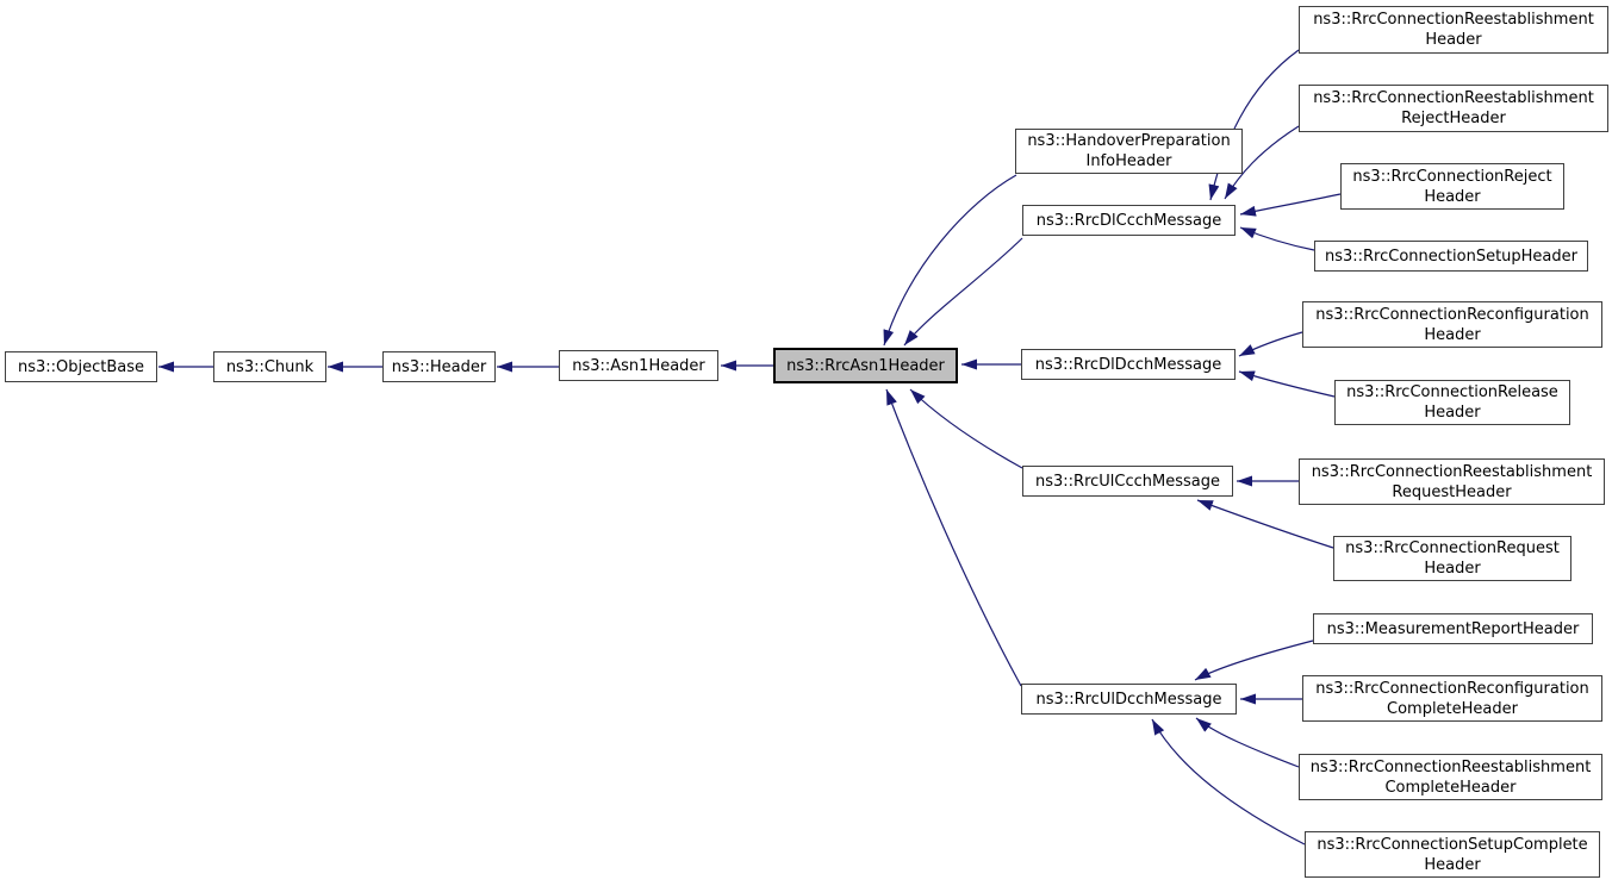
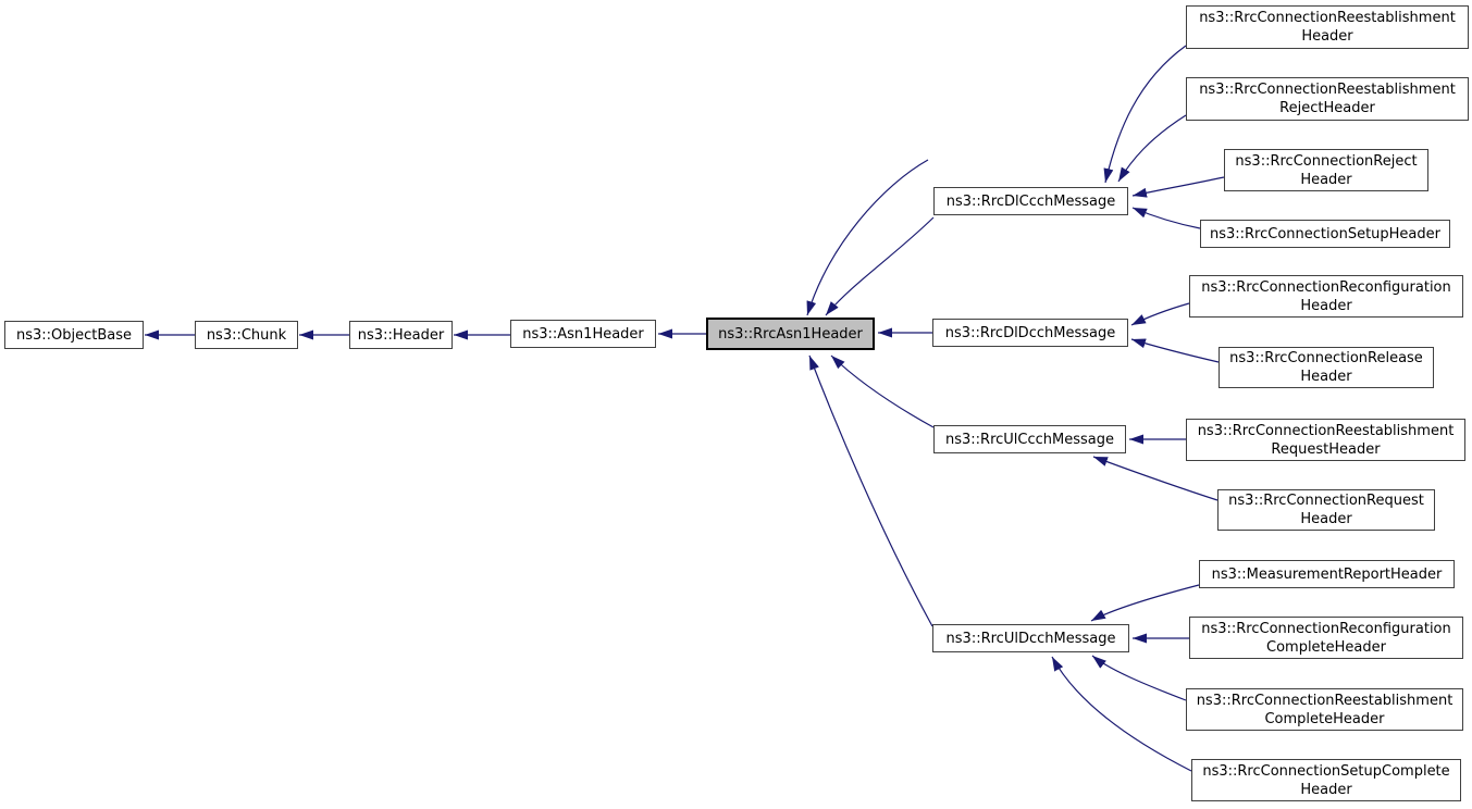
  ns3::ObjectBase
  ns3::Chunk
  ns3::Header
  ns3::Asn1Header
  ns3::RrcAsn1Header
- ns3::HandoverPreparation
- InfoHeader
  ns3::RrcDlCcchMessage
  ns3::RrcDlDcchMessage
  ns3::RrcUlCcchMessage
  ns3::RrcUlDcchMessage
  ns3::RrcConnectionReestablishment
  Header
  ns3::RrcConnectionReestablishment
  RejectHeader
  ns3::RrcConnectionReject
  Header
  ns3::RrcConnectionSetupHeader
  ns3::RrcConnectionReconfiguration
  Header
  ns3::RrcConnectionRelease
  Header
  ns3::RrcConnectionReestablishment
  RequestHeader
  ns3::RrcConnectionRequest
  Header
  ns3::MeasurementReportHeader
  ns3::RrcConnectionReconfiguration
  CompleteHeader
  ns3::RrcConnectionReestablishment
  CompleteHeader
  ns3::RrcConnectionSetupComplete
  Header
